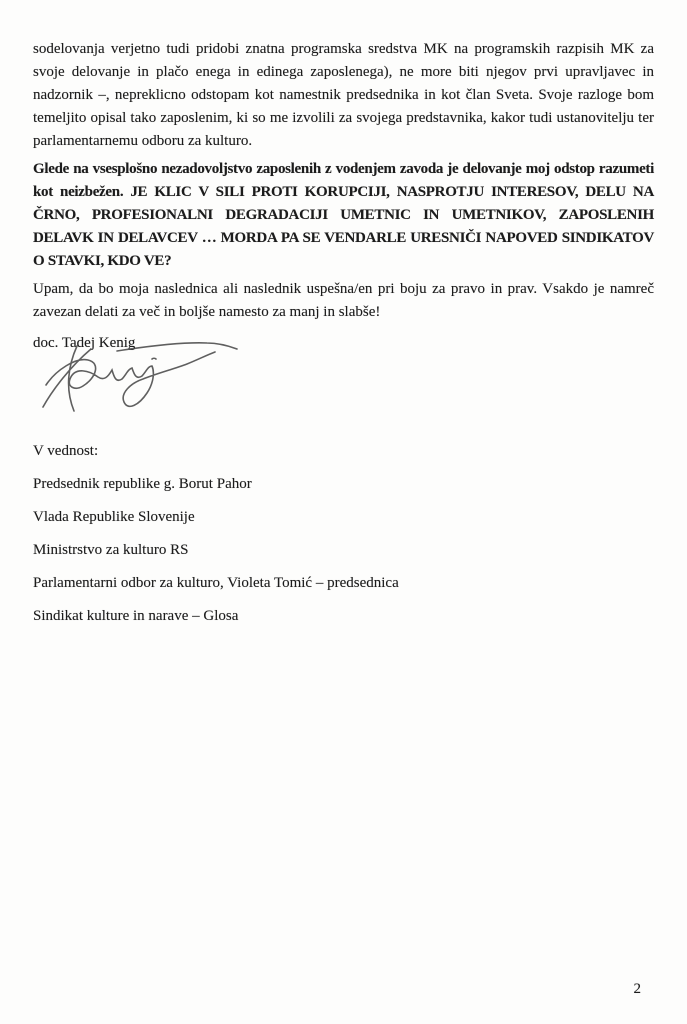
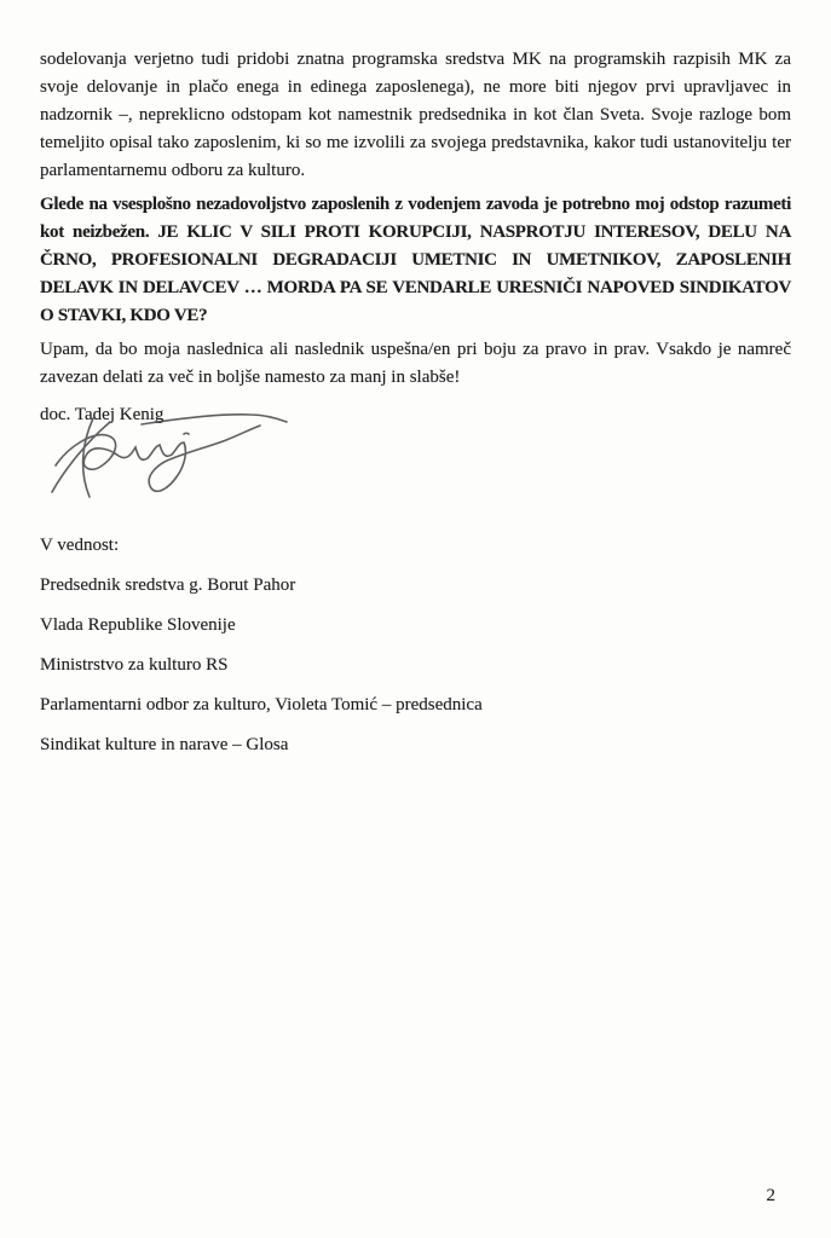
  sodelovanja verjetno tudi pridobi znatna programska sredstva MK na programskih razpisih MK za svoje delovanje in plačo enega in edinega zaposlenega), ne more biti njegov prvi upravljavec in nadzornik –, nepreklicno odstopam kot namestnik predsednika in kot član Sveta. Svoje razloge bom temeljito opisal tako zaposlenim, ki so me izvolili za svojega predstavnika, kakor tudi ustanovitelju ter parlamentarnemu odboru za kulturo.
- Glede na vsesplošno nezadovoljstvo zaposlenih z vodenjem zavoda je delovanje moj odstop razumeti kot neizbežen. JE KLIC V SILI PROTI KORUPCIJI, NASPROTJU INTERESOV, DELU NA ČRNO, PROFESIONALNI DEGRADACIJI UMETNIC IN UMETNIKOV, ZAPOSLENIH DELAVK IN DELAVCEV … MORDA PA SE VENDARLE URESNIČI NAPOVED SINDIKATOV O STAVKI, KDO VE?
+ Glede na vsesplošno nezadovoljstvo zaposlenih z vodenjem zavoda je potrebno moj odstop razumeti kot neizbežen. JE KLIC V SILI PROTI KORUPCIJI, NASPROTJU INTERESOV, DELU NA ČRNO, PROFESIONALNI DEGRADACIJI UMETNIC IN UMETNIKOV, ZAPOSLENIH DELAVK IN DELAVCEV … MORDA PA SE VENDARLE URESNIČI NAPOVED SINDIKATOV O STAVKI, KDO VE?
  Upam, da bo moja naslednica ali naslednik uspešna/en pri boju za pravo in prav. Vsakdo je namreč zavezan delati za več in boljše namesto za manj in slabše!
  doc. Tadej Kenig
  V vednost:
- Predsednik republike g. Borut Pahor
+ Predsednik sredstva g. Borut Pahor
  Vlada Republike Slovenije
  Ministrstvo za kulturo RS
  Parlamentarni odbor za kulturo, Violeta Tomić – predsednica
  Sindikat kulture in narave – Glosa
  2
